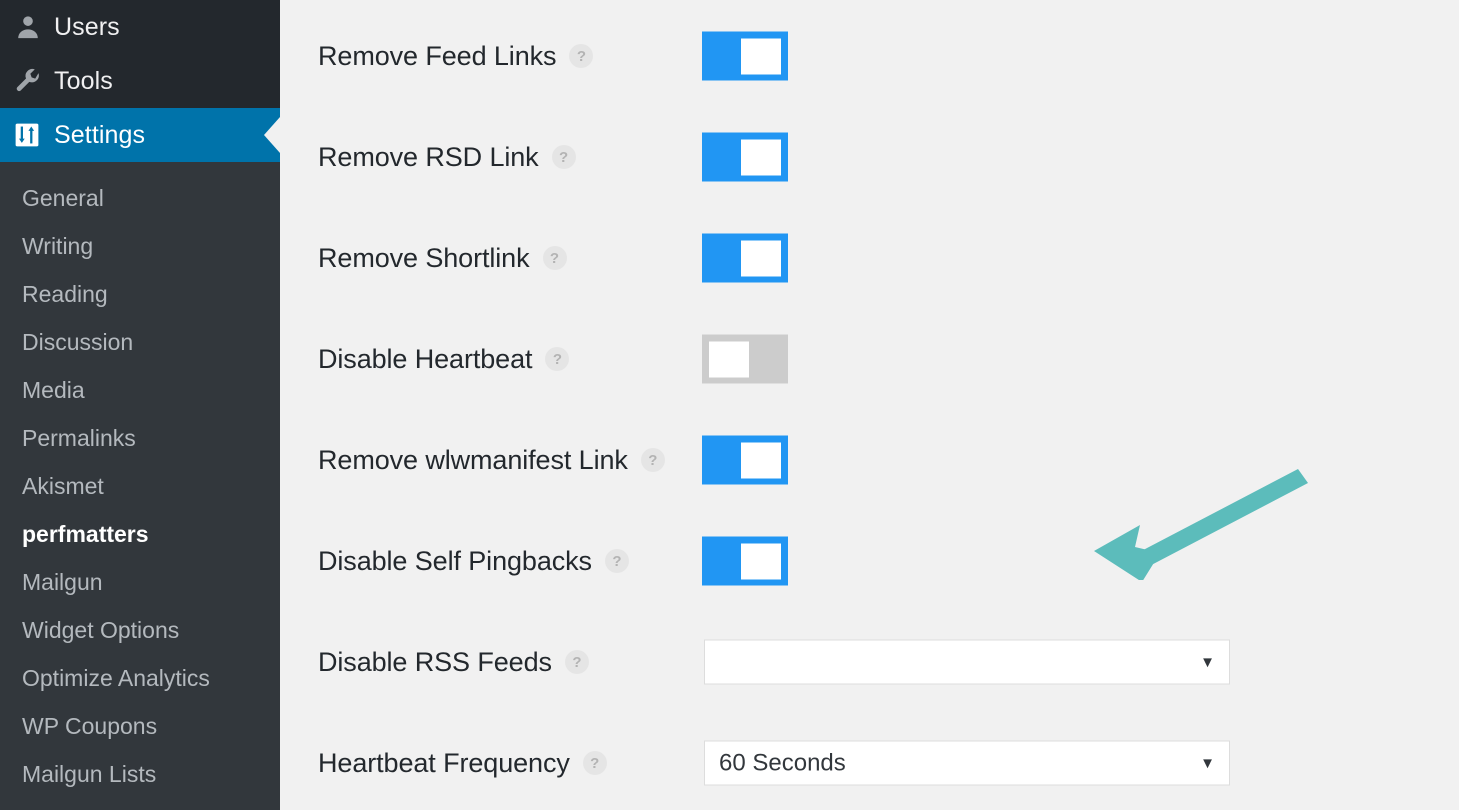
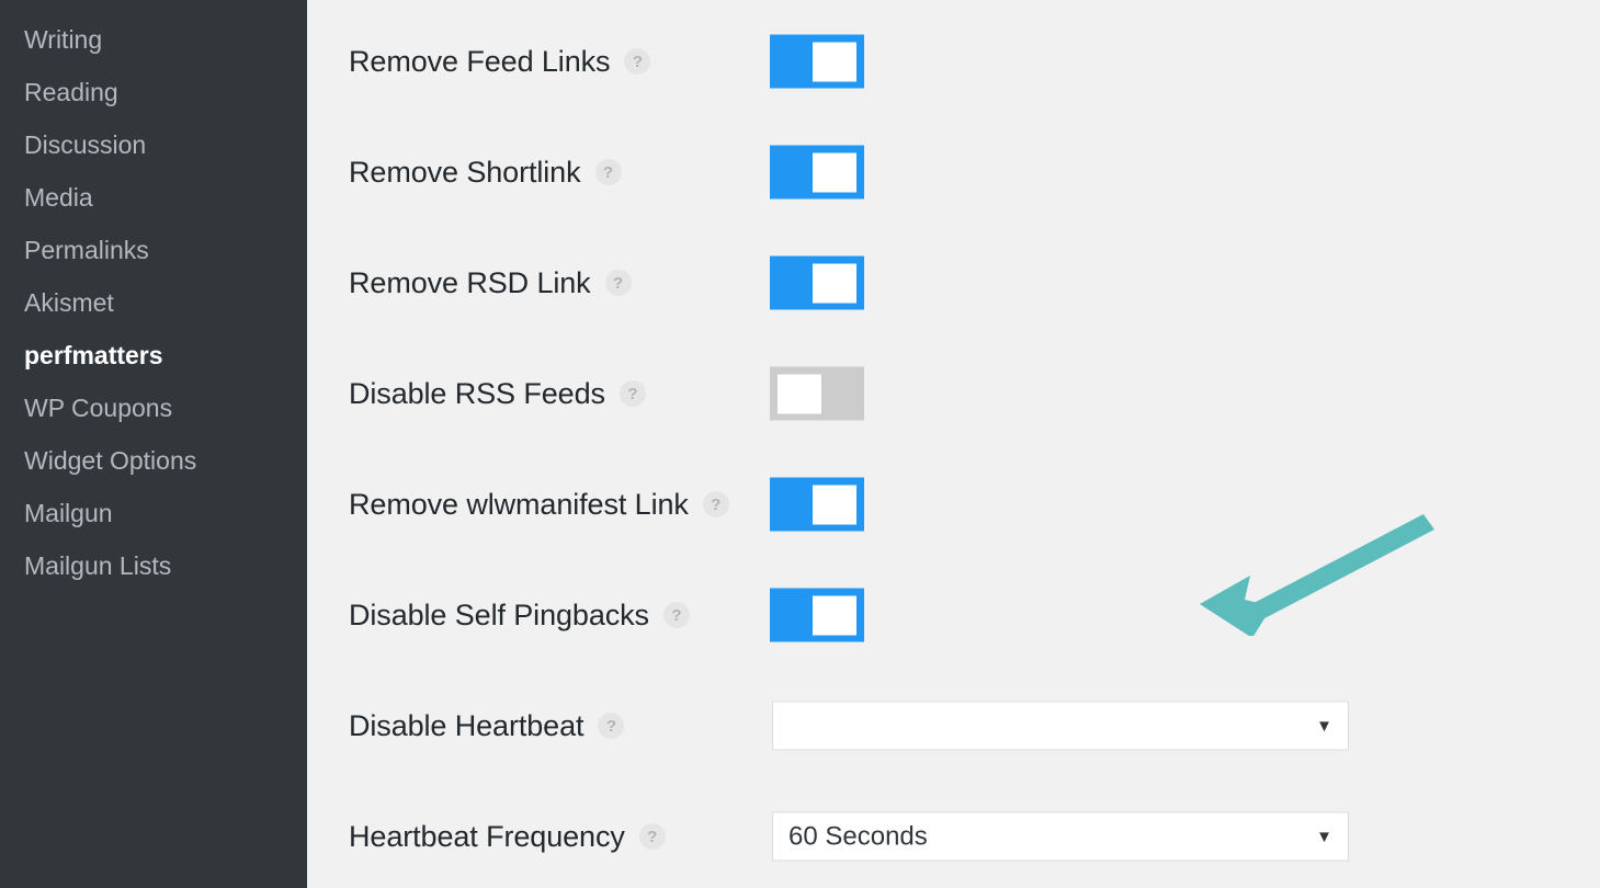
- Users
- Tools
- Settings
- General
  Writing
  Reading
  Discussion
  Media
  Permalinks
  Akismet
  perfmatters
- Mailgun
+ WP Coupons
  Widget Options
- Optimize Analytics
- WP Coupons
+ Mailgun
  Mailgun Lists
  Remove Feed Links
  ?
- Remove RSD Link
+ Remove Shortlink
  ?
- Remove Shortlink
+ Remove RSD Link
  ?
- Disable Heartbeat
+ Disable RSS Feeds
  ?
  Remove wlwmanifest Link
  ?
  Disable Self Pingbacks
  ?
- Disable RSS Feeds
+ Disable Heartbeat
  ?
  ▼
  Heartbeat Frequency
  ?
  60 Seconds
  ▼
